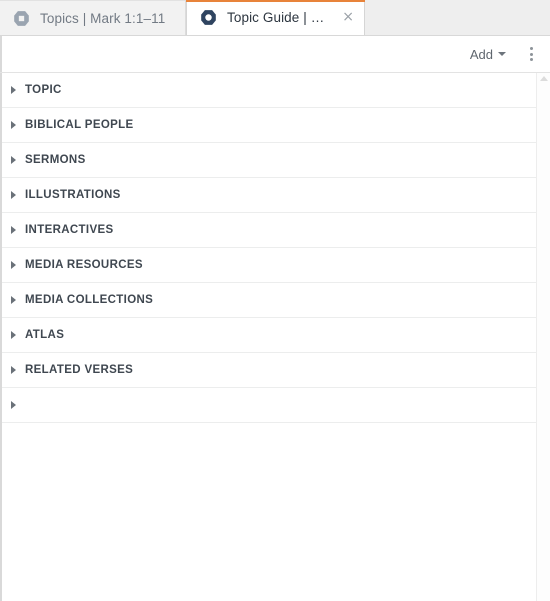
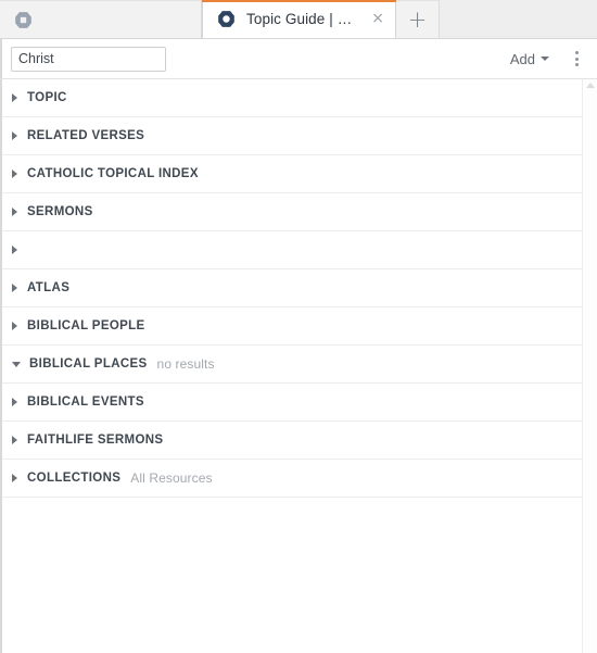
- Topics | Mark 1:1–11
  Topic Guide | Chr
  ×
+ +
+ Christ
  Add
  TOPIC
- BIBLICAL PEOPLE
+ RELATED VERSES
+ CATHOLIC TOPICAL INDEX
  SERMONS
- ILLUSTRATIONS
- INTERACTIVES
- MEDIA RESOURCES
- MEDIA COLLECTIONS
  ATLAS
- RELATED VERSES
+ BIBLICAL PEOPLE
+ BIBLICAL PLACES
+ no results
+ BIBLICAL EVENTS
+ FAITHLIFE SERMONS
+ COLLECTIONS
+ All Resources
